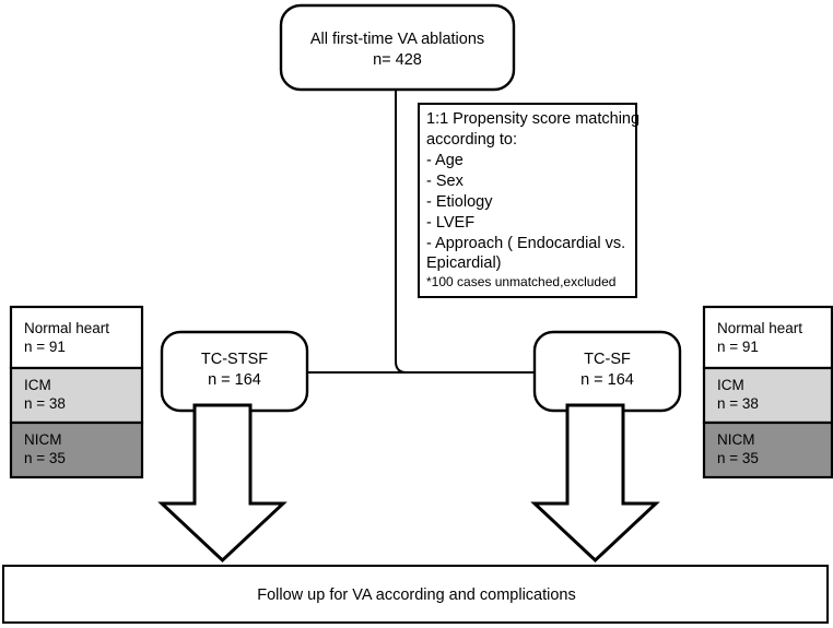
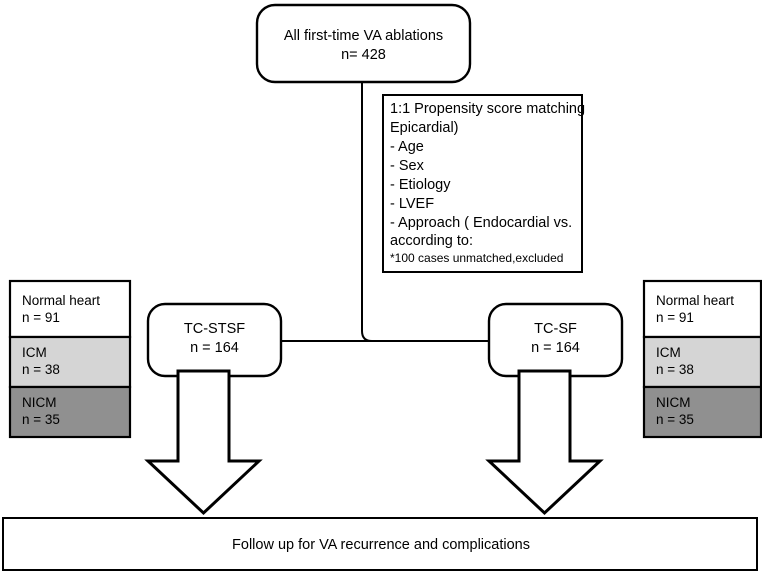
  All first-time VA ablations
  n= 428
  1:1 Propensity score matching
- according to:
+ Epicardial)
  - Age
  - Sex
  - Etiology
  - LVEF
  - Approach ( Endocardial vs.
- Epicardial)
+ according to:
  *100 cases unmatched,excluded
  Normal heart
  n = 91
  ICM
  n = 38
  NICM
  n = 35
  Normal heart
  n = 91
  ICM
  n = 38
  NICM
  n = 35
  TC-STSF
  n = 164
  TC-SF
  n = 164
- Follow up for VA according and complications
+ Follow up for VA recurrence and complications
